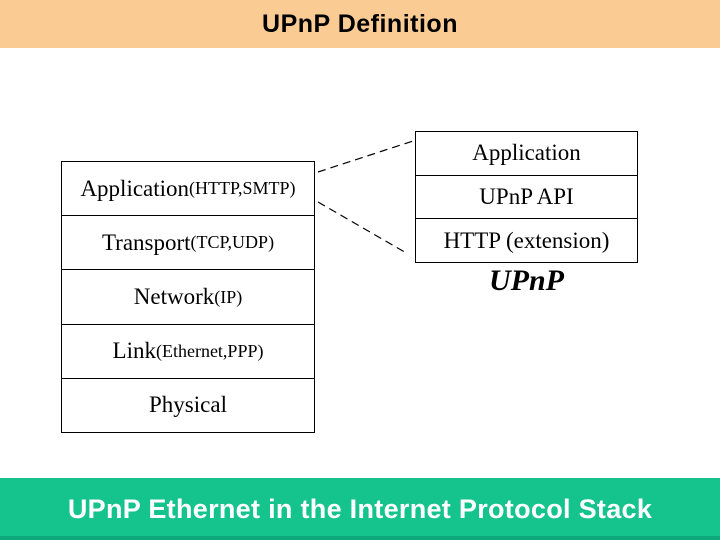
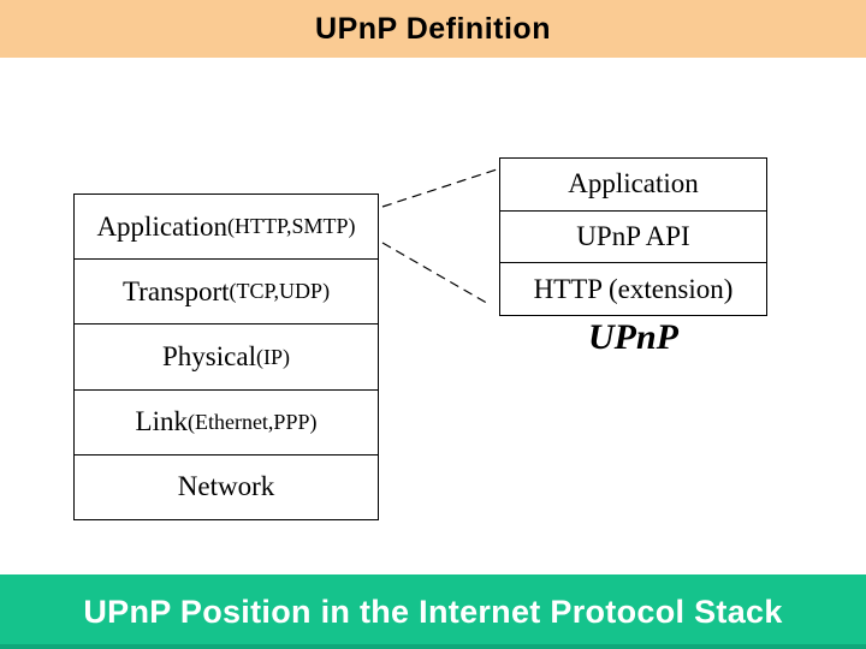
  UPnP Definition
  Application
  (HTTP,SMTP)
  Transport
  (TCP,UDP)
- Network
+ Physical
  (IP)
  Link
  (Ethernet,PPP)
- Physical
+ Network
  Application
  UPnP API
  HTTP (extension)
  UPnP
- UPnP Ethernet in the Internet Protocol Stack
+ UPnP Position in the Internet Protocol Stack
